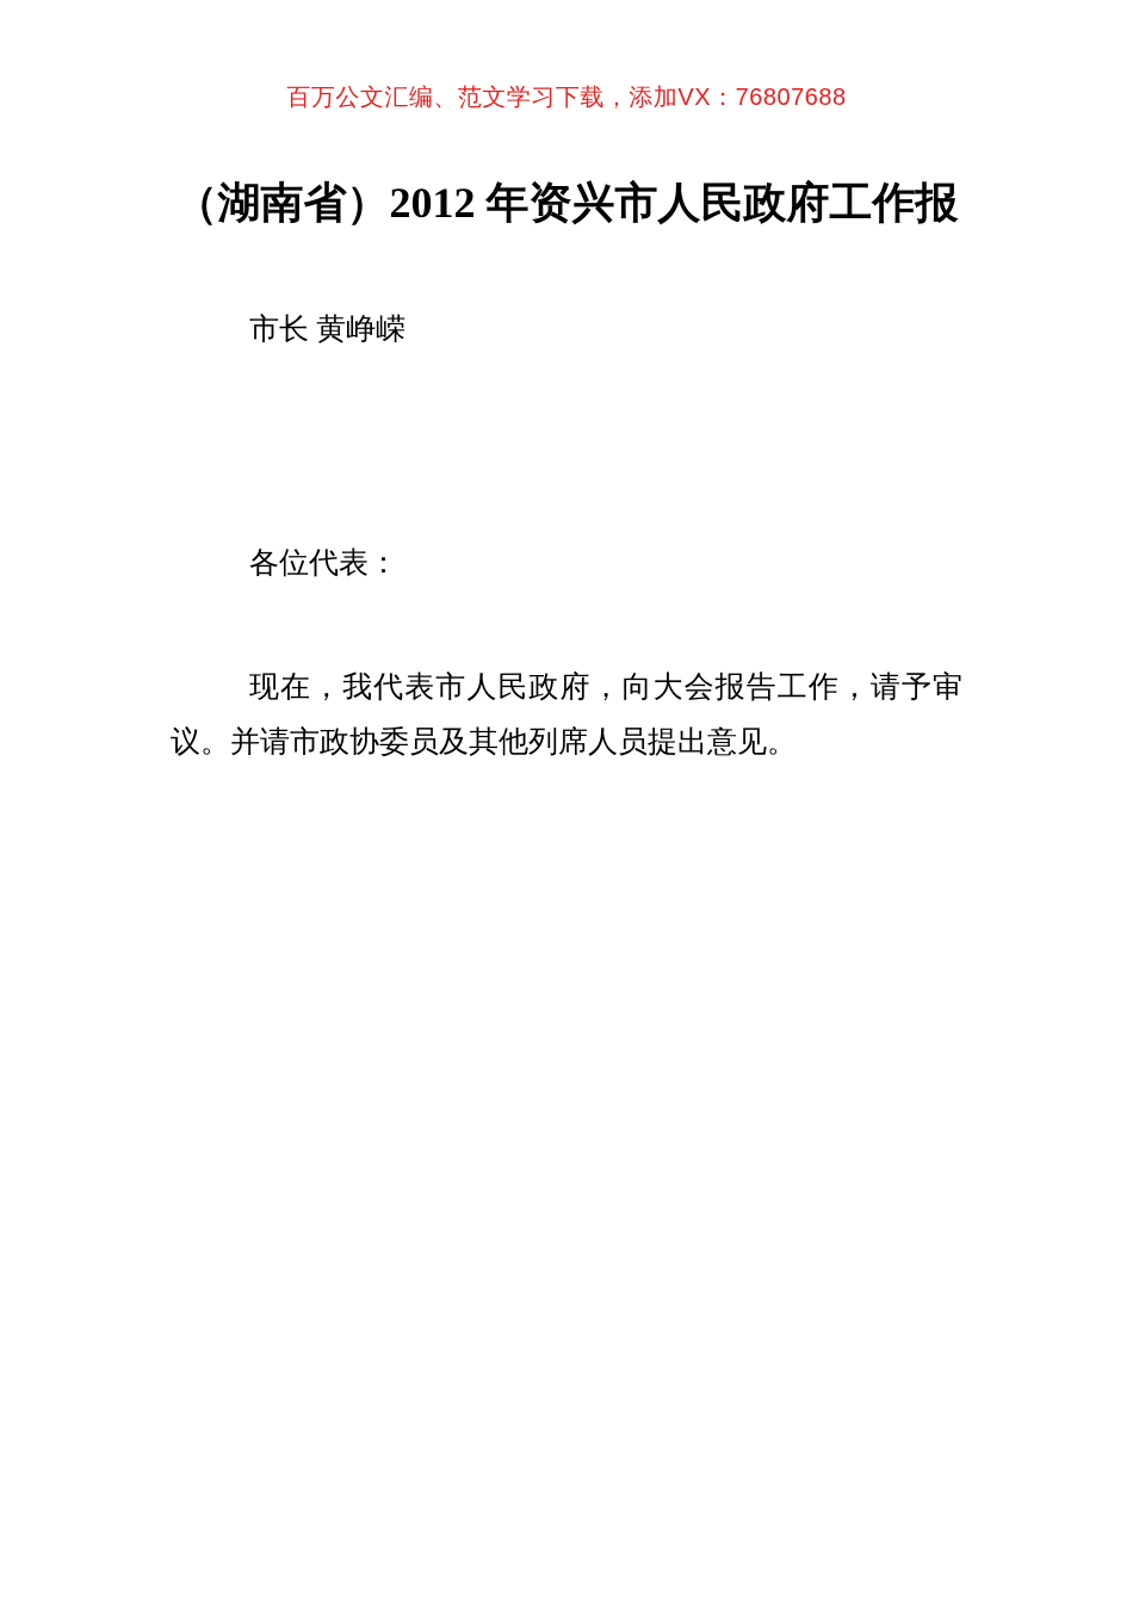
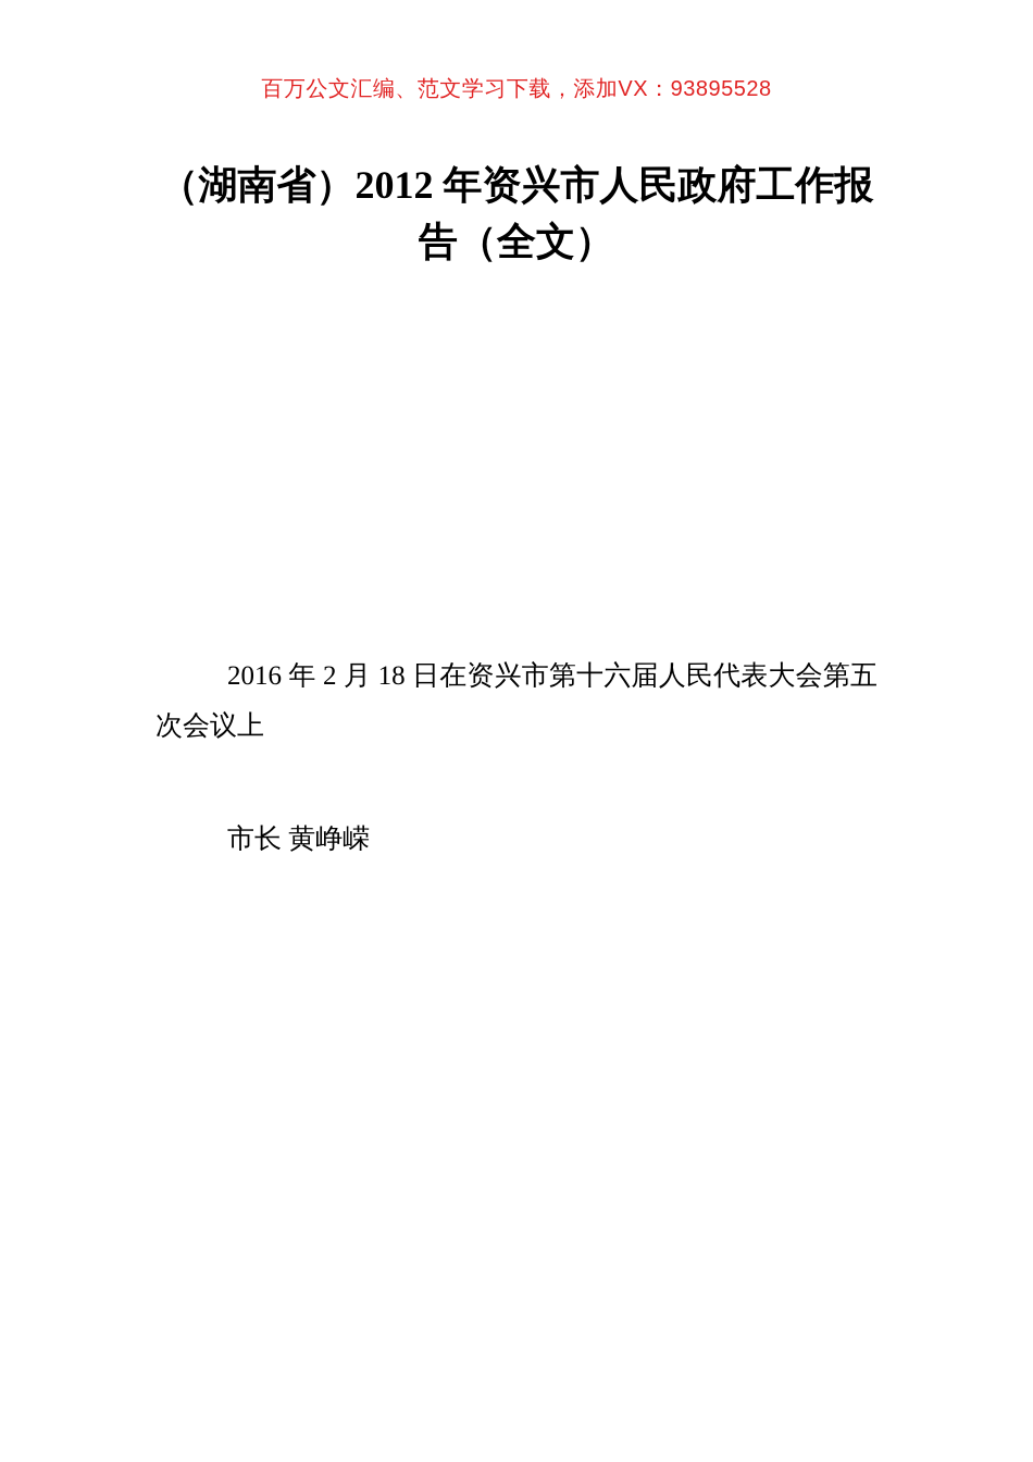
- 百万公文汇编、范文学习下载，添加VX：76807688
+ 百万公文汇编、范文学习下载，添加VX：93895528
  （湖南省）2012 年资兴市人民政府工作报
+ 告（全文）
+ 2016 年 2 月 18 日在资兴市第十六届人民代表大会第五次会议上
  市长 黄峥嵘
- 各位代表：
- 现在，我代表市人民政府，向大会报告工作，请予审议。并请市政协委员及其他列席人员提出意见。
